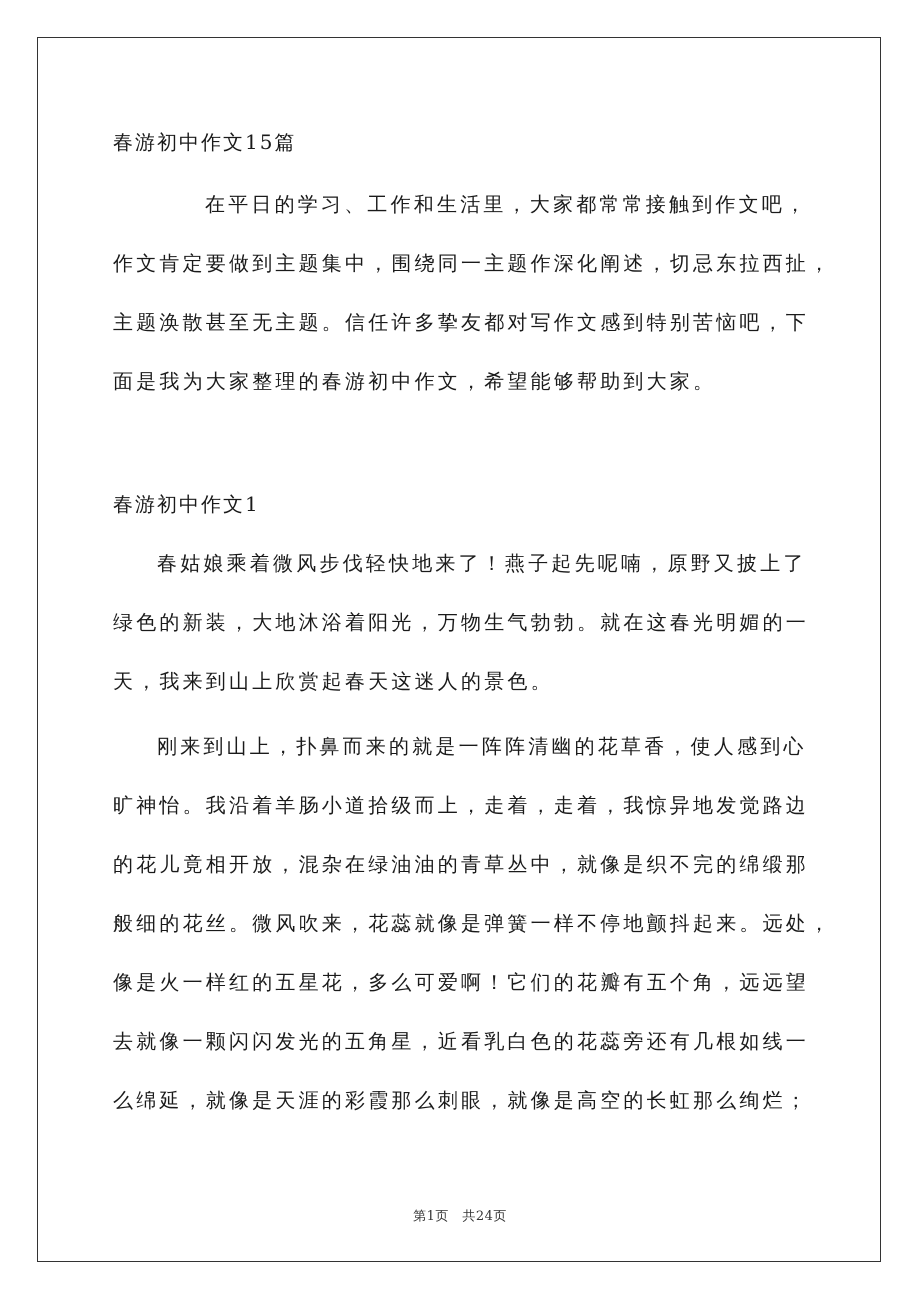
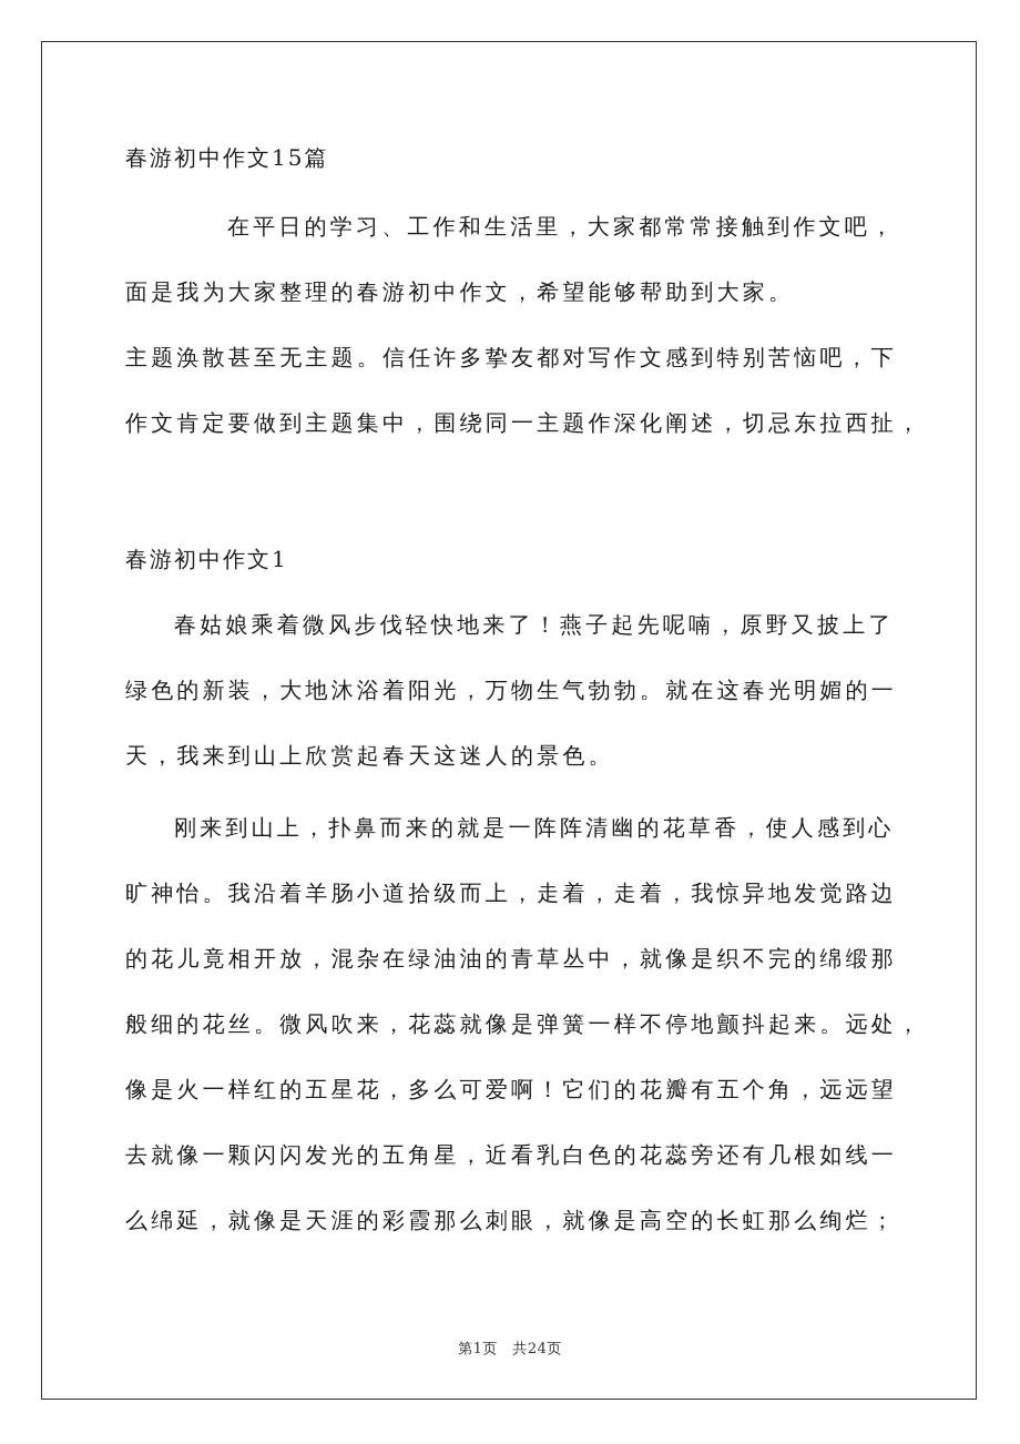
  春游初中作文15篇
  在平日的学习、工作和生活里，大家都常常接触到作文吧，
- 作文肯定要做到主题集中，围绕同一主题作深化阐述，切忌东拉西扯，
+ 面是我为大家整理的春游初中作文，希望能够帮助到大家。
  主题涣散甚至无主题。信任许多挚友都对写作文感到特别苦恼吧，下
- 面是我为大家整理的春游初中作文，希望能够帮助到大家。
+ 作文肯定要做到主题集中，围绕同一主题作深化阐述，切忌东拉西扯，
  春游初中作文1
  春姑娘乘着微风步伐轻快地来了！燕子起先呢喃，原野又披上了
  绿色的新装，大地沐浴着阳光，万物生气勃勃。就在这春光明媚的一
  天，我来到山上欣赏起春天这迷人的景色。
  刚来到山上，扑鼻而来的就是一阵阵清幽的花草香，使人感到心
  旷神怡。我沿着羊肠小道拾级而上，走着，走着，我惊异地发觉路边
  的花儿竟相开放，混杂在绿油油的青草丛中，就像是织不完的绵缎那
  般细的花丝。微风吹来，花蕊就像是弹簧一样不停地颤抖起来。远处，
  像是火一样红的五星花，多么可爱啊！它们的花瓣有五个角，远远望
  去就像一颗闪闪发光的五角星，近看乳白色的花蕊旁还有几根如线一
  么绵延，就像是天涯的彩霞那么刺眼，就像是高空的长虹那么绚烂；
  第1页 共24页
